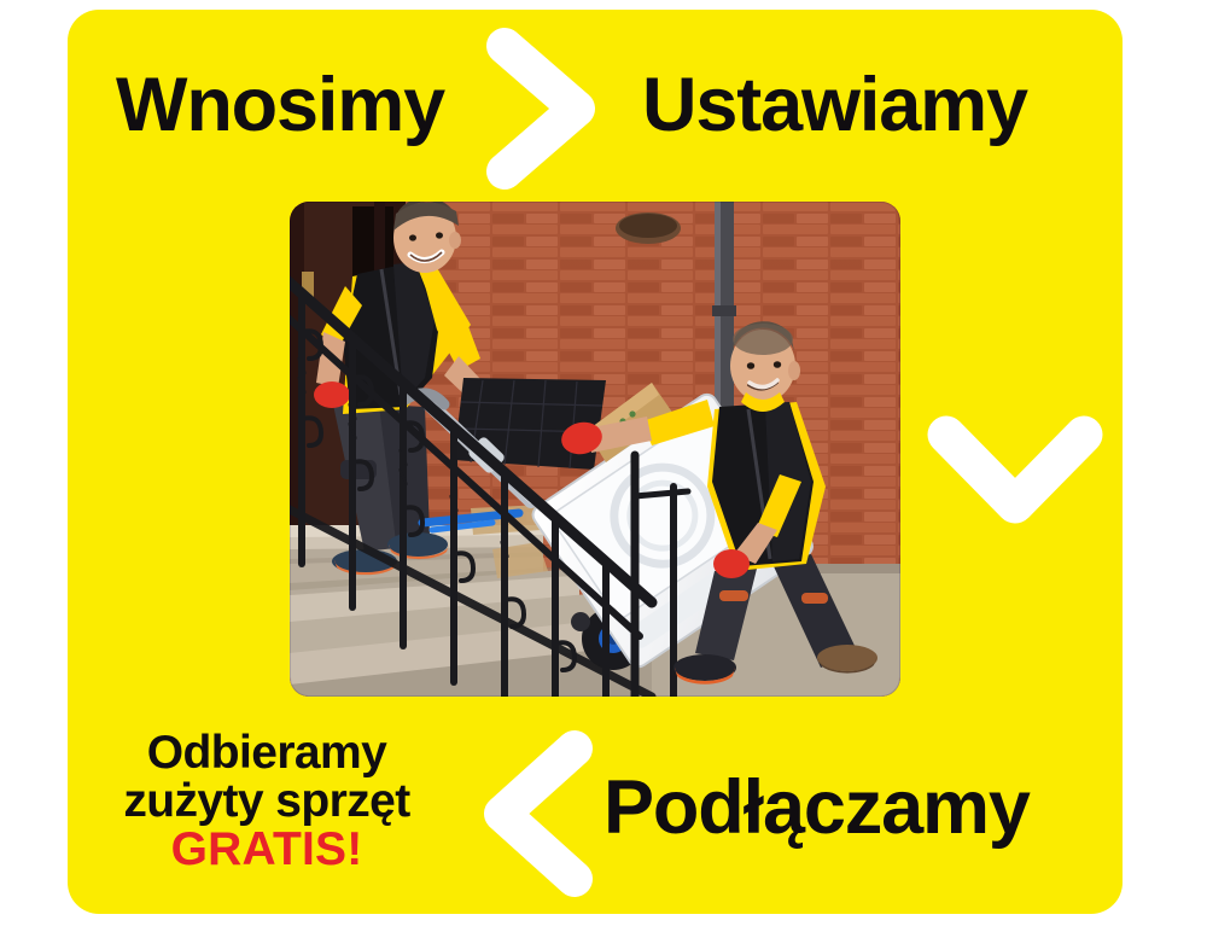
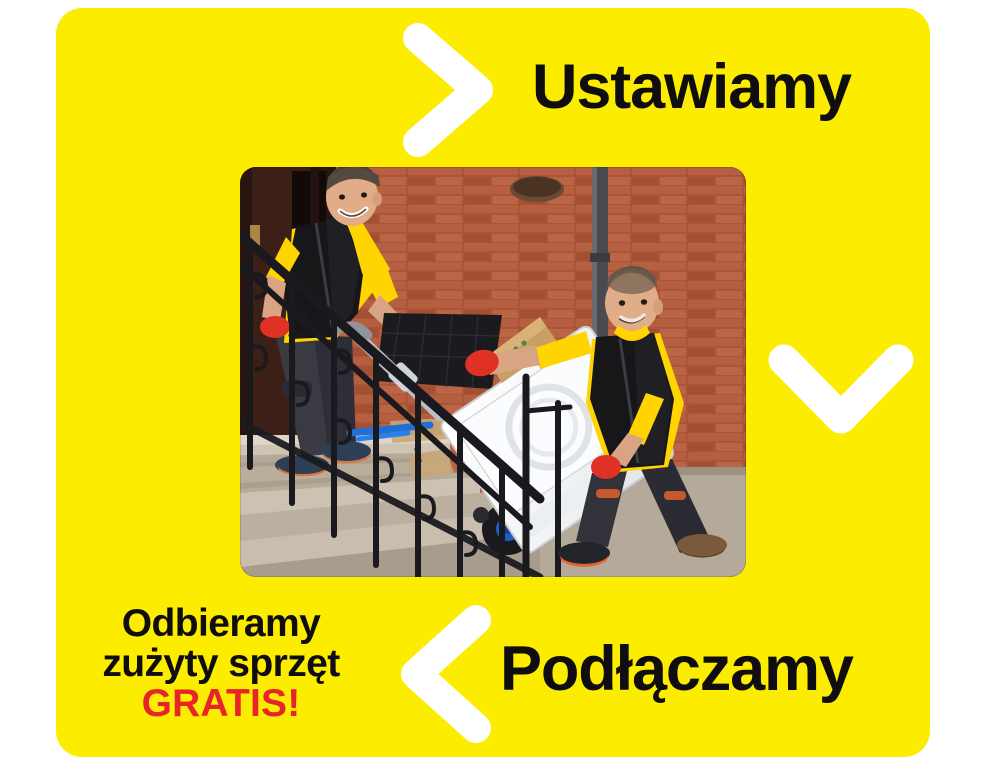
- Wnosimy
  Ustawiamy
  Odbieramy
  zużyty sprzęt
  GRATIS!
  Podłączamy
